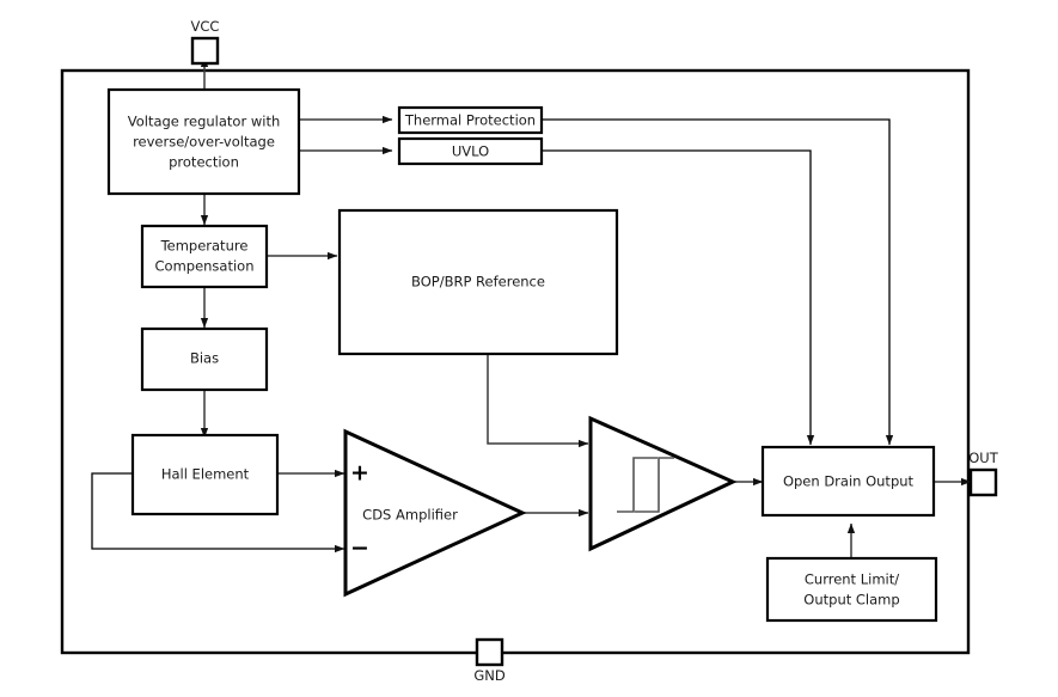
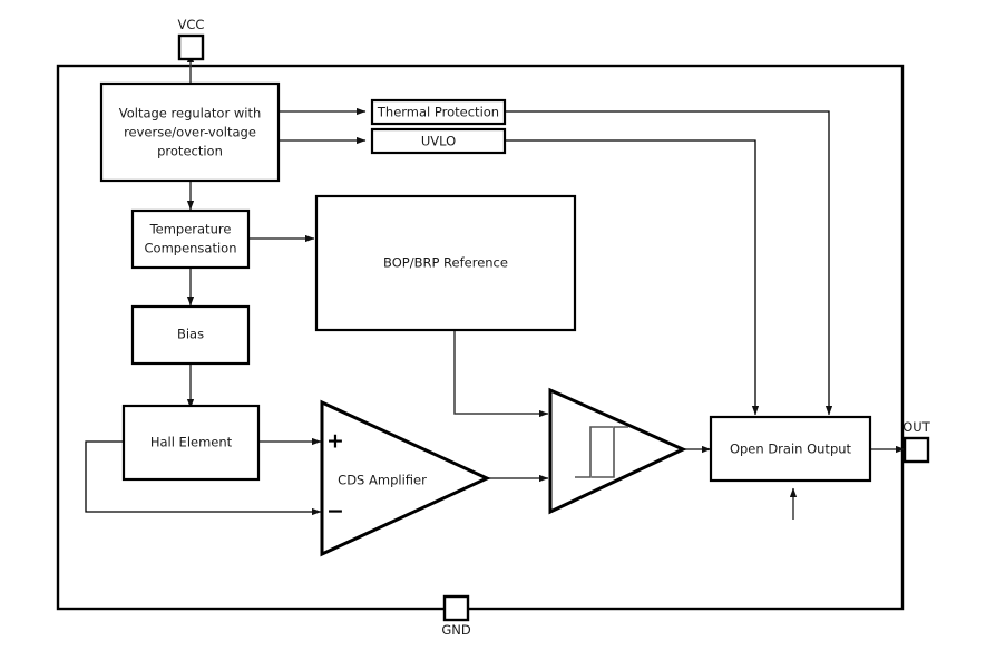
  Voltage regulator with
  reverse/over-voltage
  protection
  Thermal Protection
  UVLO
  Temperature
  Compensation
  BOP/BRP Reference
  Bias
  Hall Element
  +
  −
  CDS Amplifier
  Open Drain Output
- Current Limit/
- Output Clamp
  VCC
  GND
  OUT
